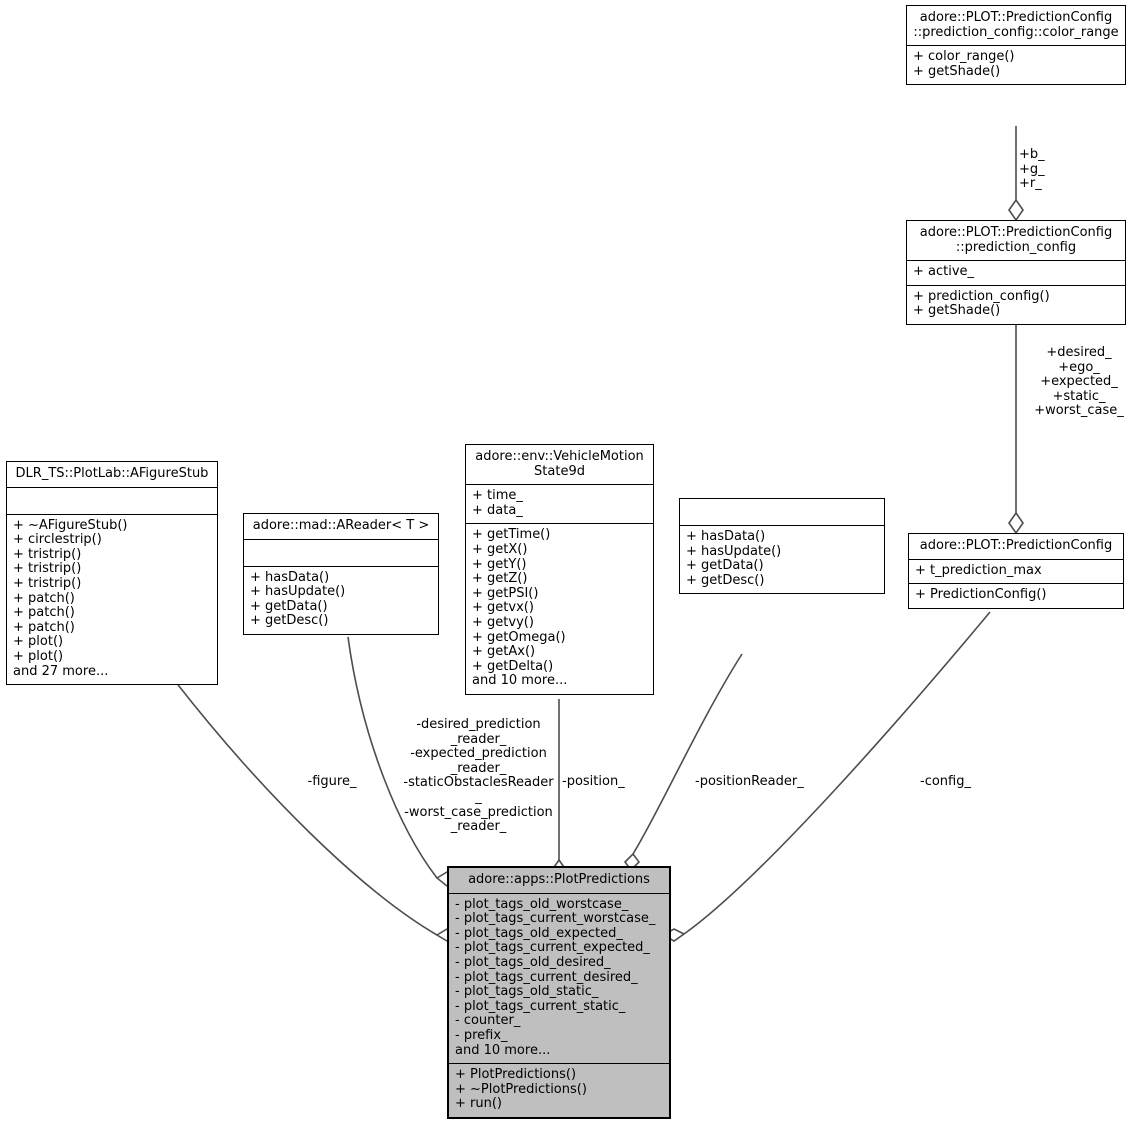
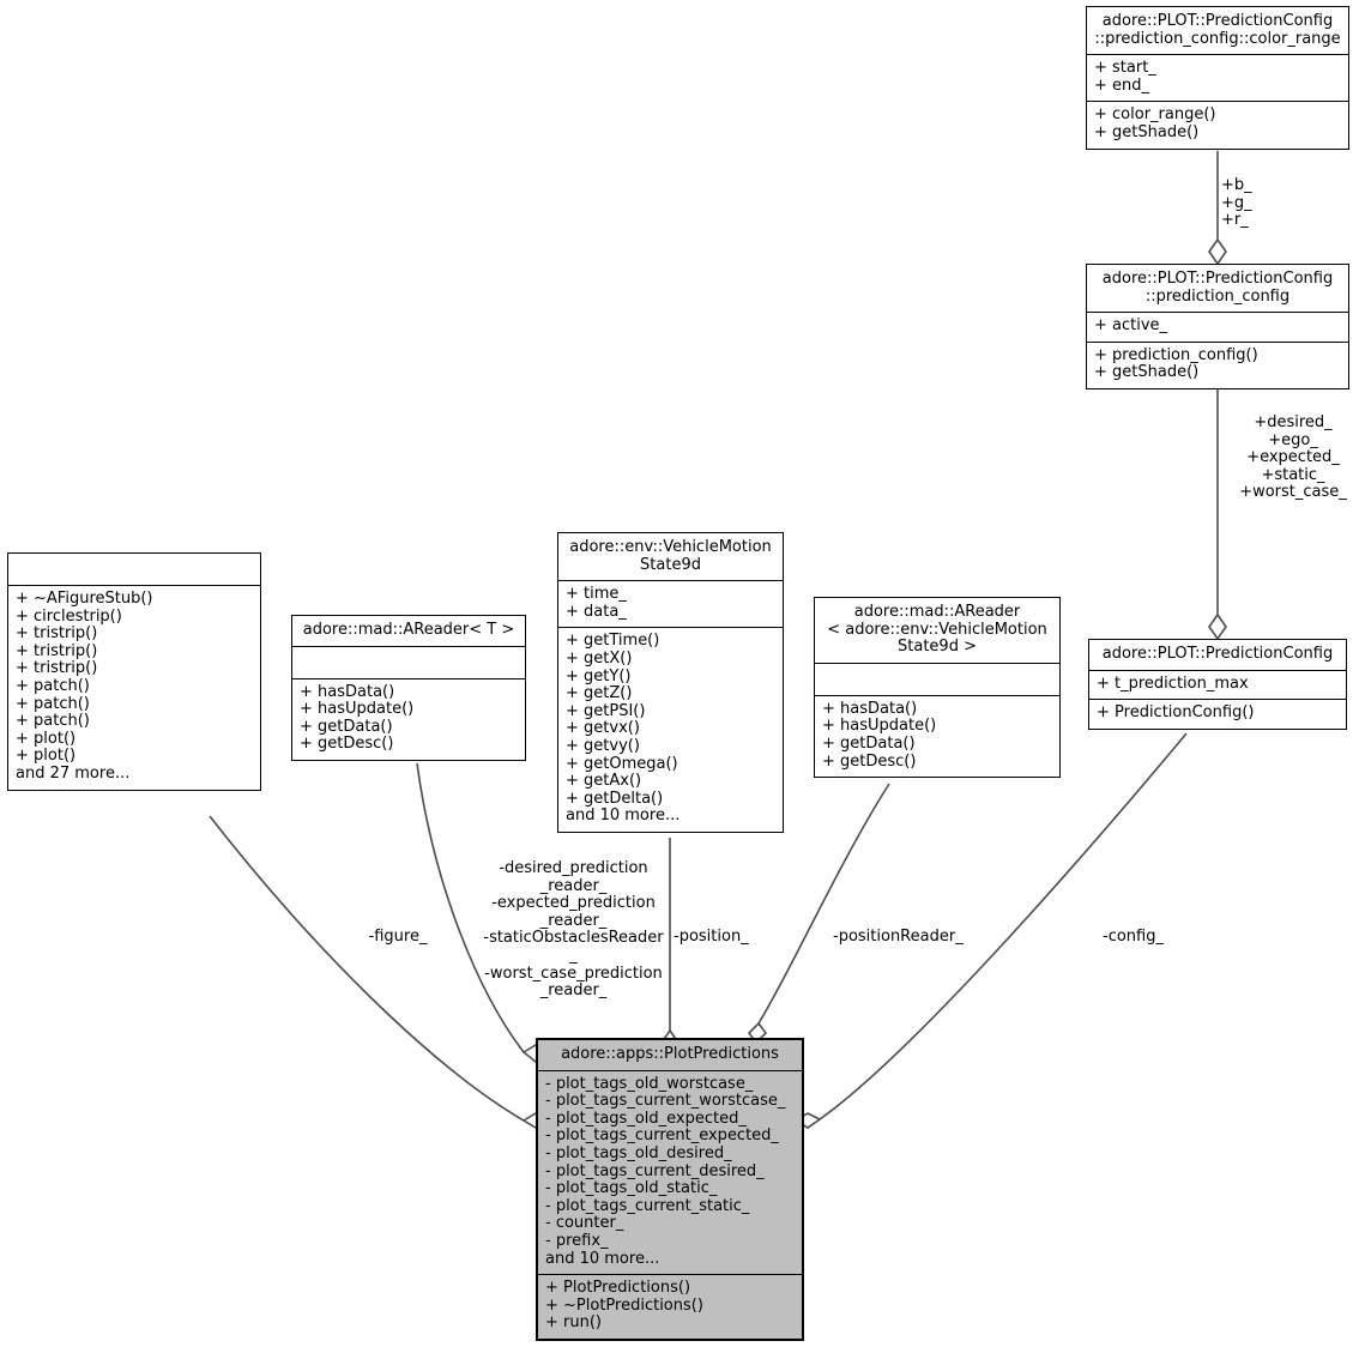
  adore::PLOT::PredictionConfig
  ::prediction_config::color_range
+ + start_
+ + end_
  + color_range()
  + getShade()
  adore::PLOT::PredictionConfig
  ::prediction_config
  + active_
  + prediction_config()
  + getShade()
  adore::PLOT::PredictionConfig
  + t_prediction_max
  + PredictionConfig()
- DLR_TS::PlotLab::AFigureStub
  + ~AFigureStub()
  + circlestrip()
  + tristrip()
  + tristrip()
  + tristrip()
  + patch()
  + patch()
  + patch()
  + plot()
  + plot()
  and 27 more...
  adore::mad::AReader< T >
  + hasData()
  + hasUpdate()
  + getData()
  + getDesc()
  adore::env::VehicleMotion
  State9d
  + time_
  + data_
  + getTime()
  + getX()
  + getY()
  + getZ()
  + getPSI()
  + getvx()
  + getvy()
  + getOmega()
  + getAx()
  + getDelta()
  and 10 more...
+ adore::mad::AReader
+ < adore::env::VehicleMotion
+ State9d >
  + hasData()
  + hasUpdate()
  + getData()
  + getDesc()
  adore::apps::PlotPredictions
  - plot_tags_old_worstcase_
  - plot_tags_current_worstcase_
  - plot_tags_old_expected_
  - plot_tags_current_expected_
  - plot_tags_old_desired_
  - plot_tags_current_desired_
  - plot_tags_old_static_
  - plot_tags_current_static_
  - counter_
  - prefix_
  and 10 more...
  + PlotPredictions()
  + ~PlotPredictions()
  + run()
  +b_
  +g_
  +r_
  +desired_
  +ego_
  +expected_
  +static_
  +worst_case_
  -figure_
  -desired_prediction
  _reader_
  -expected_prediction
  _reader_
  -staticObstaclesReader
  _
  -worst_case_prediction
  _reader_
  -position_
  -positionReader_
  -config_
